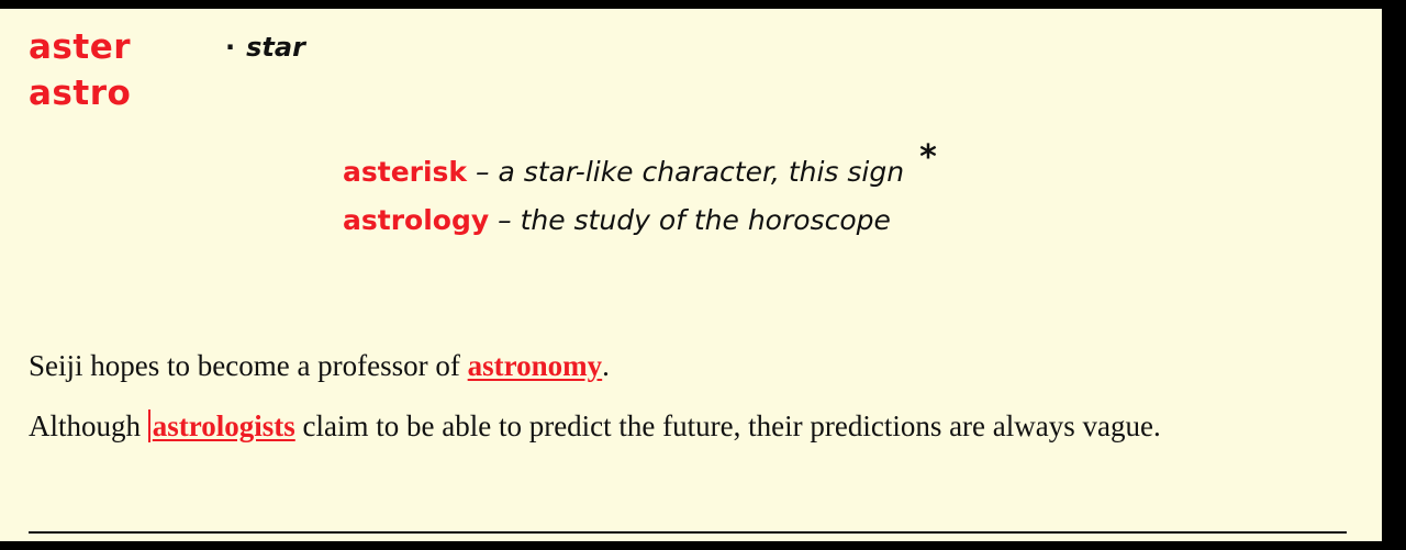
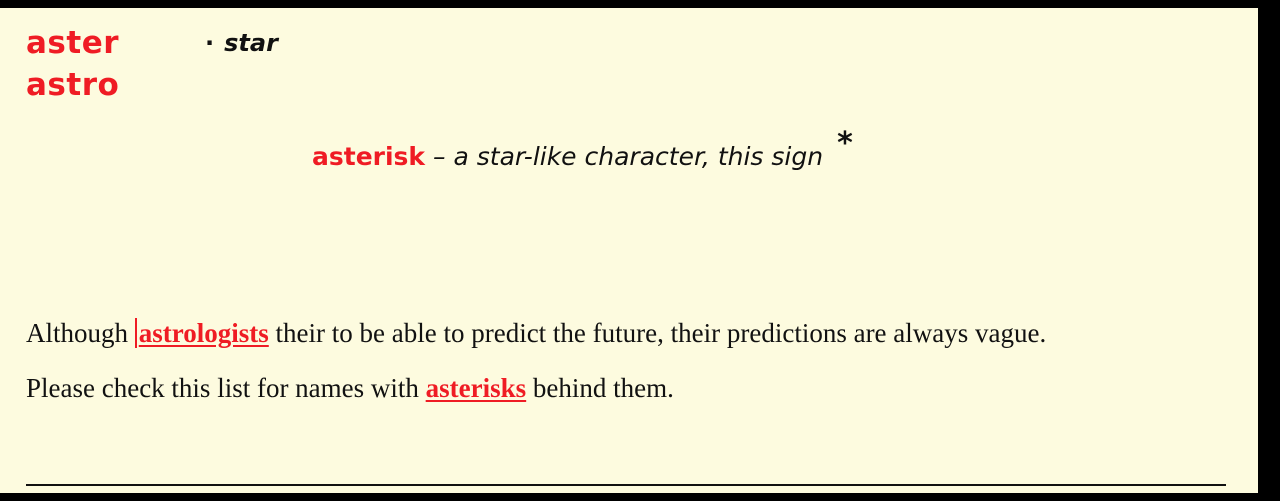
  aster
  · star
  astro
  asterisk – a star-like character, this sign *
- astrology – the study of the horoscope
- Seiji hopes to become a professor of astronomy.
- Although astrologists claim to be able to predict the future, their predictions are always vague.
+ Although astrologists their to be able to predict the future, their predictions are always vague.
+ Please check this list for names with asterisks behind them.
